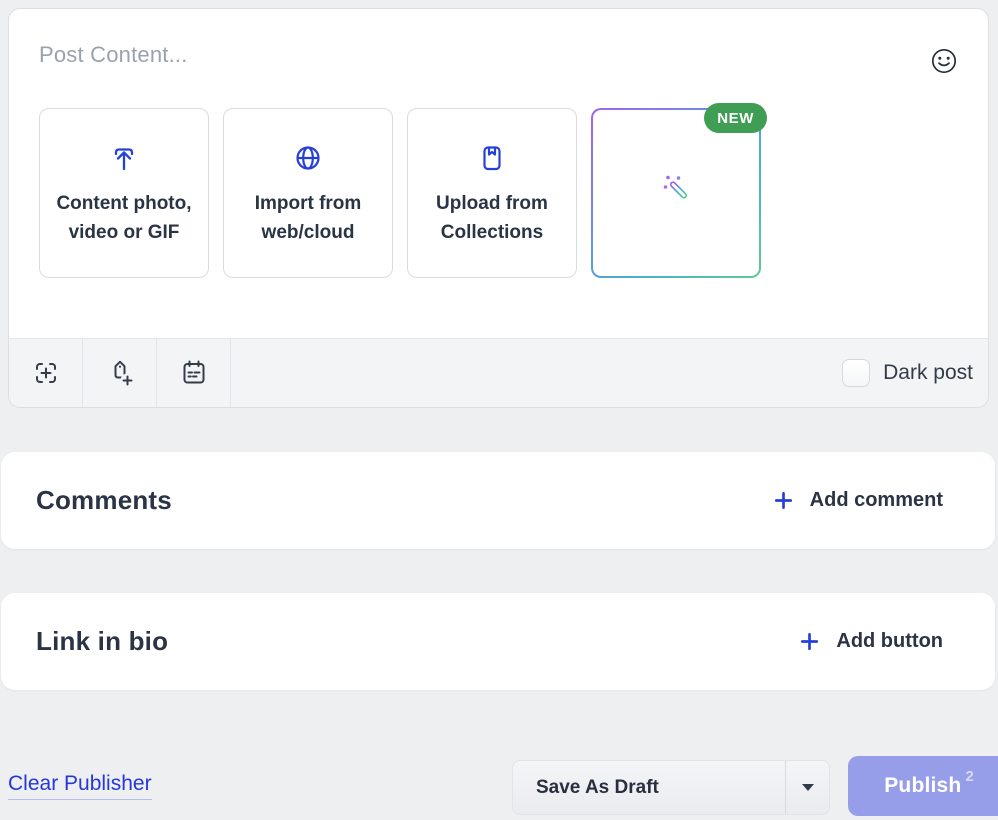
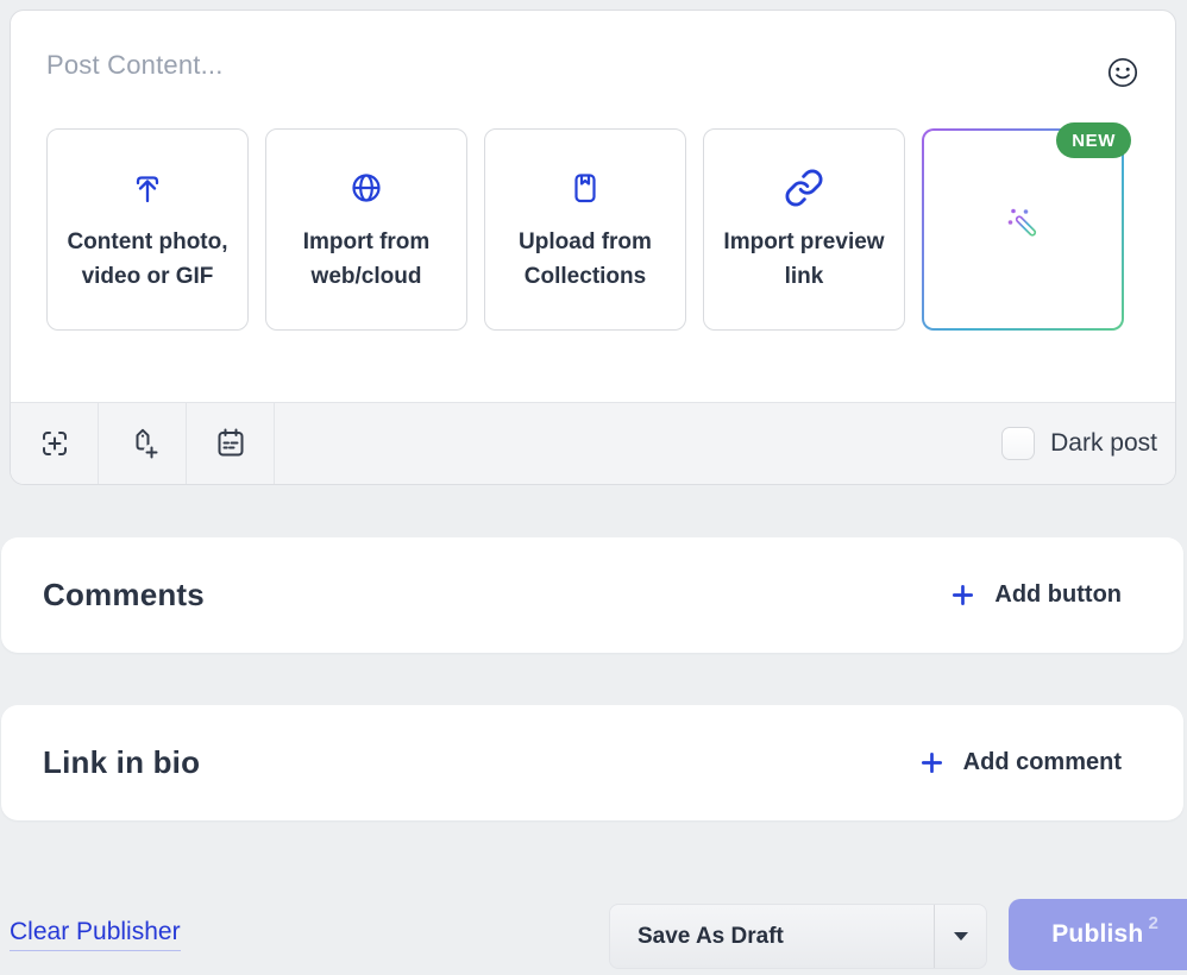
  Post Content...
  Content photo, video or GIF
  Import from web/cloud
  Upload from Collections
+ Import preview link
  NEW
  Dark post
  Comments
- Add comment
+ Add button
  Link in bio
- Add button
+ Add comment
  Clear Publisher
  Save As Draft
  Publish
  2
